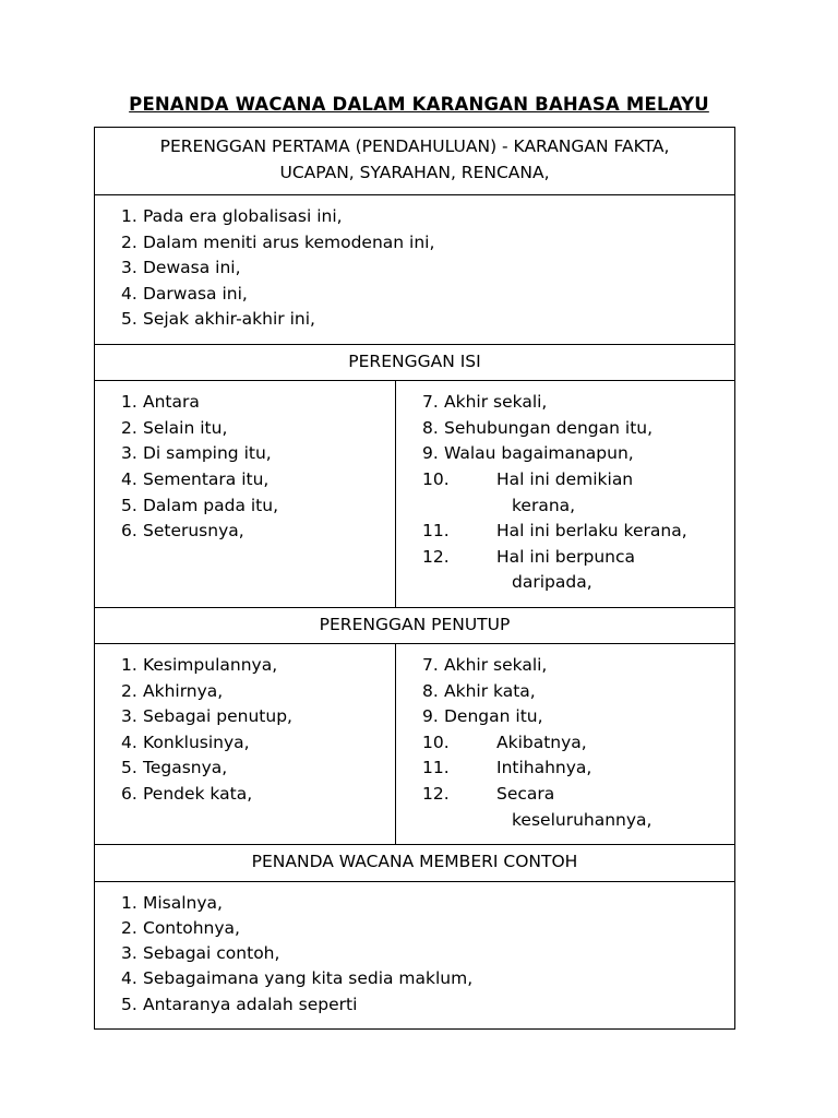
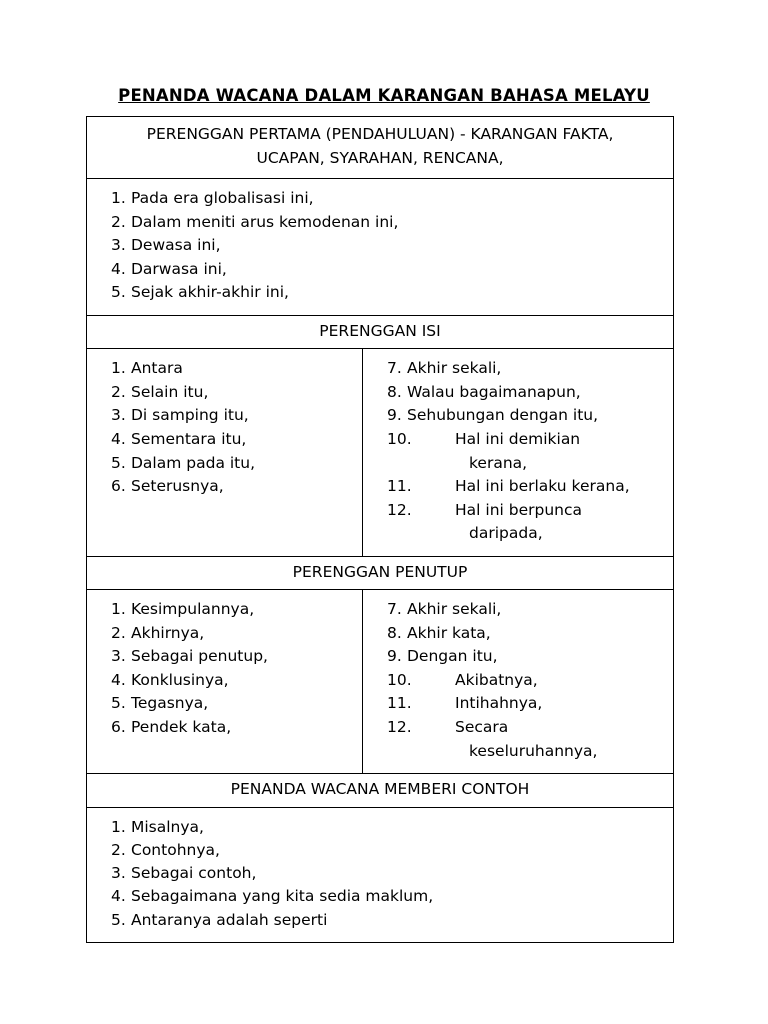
  PENANDA WACANA DALAM KARANGAN BAHASA MELAYU
  PERENGGAN PERTAMA (PENDAHULUAN) - KARANGAN FAKTA,
  UCAPAN, SYARAHAN, RENCANA,
  1.
  Pada era globalisasi ini,
  2.
  Dalam meniti arus kemodenan ini,
  3.
  Dewasa ini,
  4.
  Darwasa ini,
  5.
  Sejak akhir-akhir ini,
  PERENGGAN ISI
  1.
  Antara
  2.
  Selain itu,
  3.
  Di samping itu,
  4.
  Sementara itu,
  5.
  Dalam pada itu,
  6.
  Seterusnya,
  7.
  Akhir sekali,
  8.
- Sehubungan dengan itu,
+ Walau bagaimanapun,
  9.
- Walau bagaimanapun,
+ Sehubungan dengan itu,
  10.
  Hal ini demikian
  kerana,
  11.
  Hal ini berlaku kerana,
  12.
  Hal ini berpunca
  daripada,
  PERENGGAN PENUTUP
  1.
  Kesimpulannya,
  2.
  Akhirnya,
  3.
  Sebagai penutup,
  4.
  Konklusinya,
  5.
  Tegasnya,
  6.
  Pendek kata,
  7.
  Akhir sekali,
  8.
  Akhir kata,
  9.
  Dengan itu,
  10.
  Akibatnya,
  11.
  Intihahnya,
  12.
  Secara
  keseluruhannya,
  PENANDA WACANA MEMBERI CONTOH
  1.
  Misalnya,
  2.
  Contohnya,
  3.
  Sebagai contoh,
  4.
  Sebagaimana yang kita sedia maklum,
  5.
  Antaranya adalah seperti
